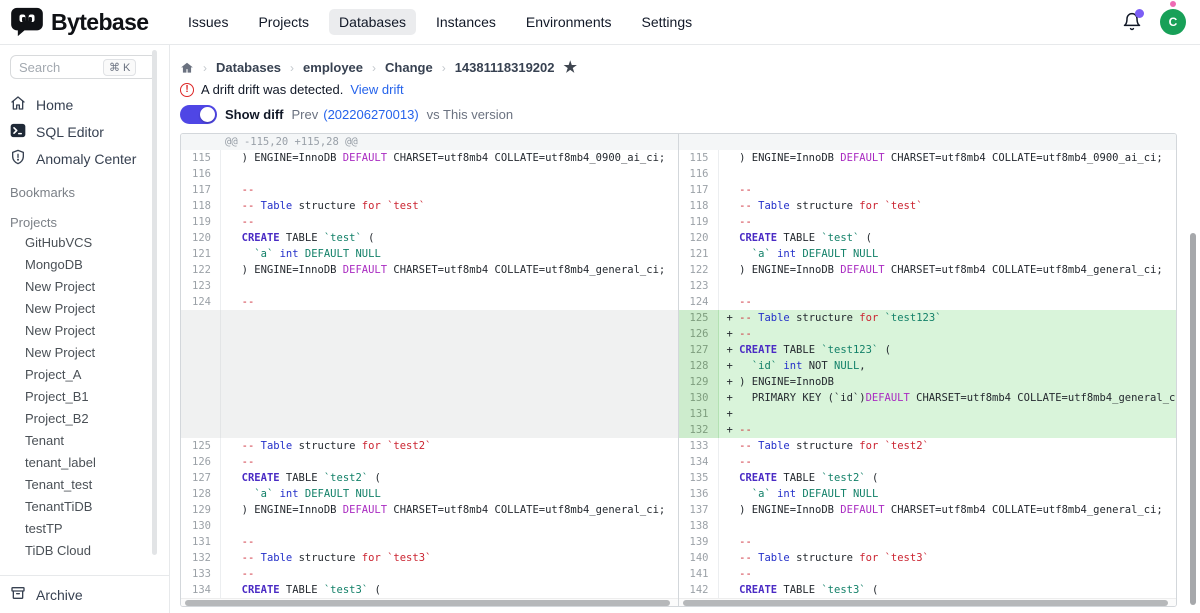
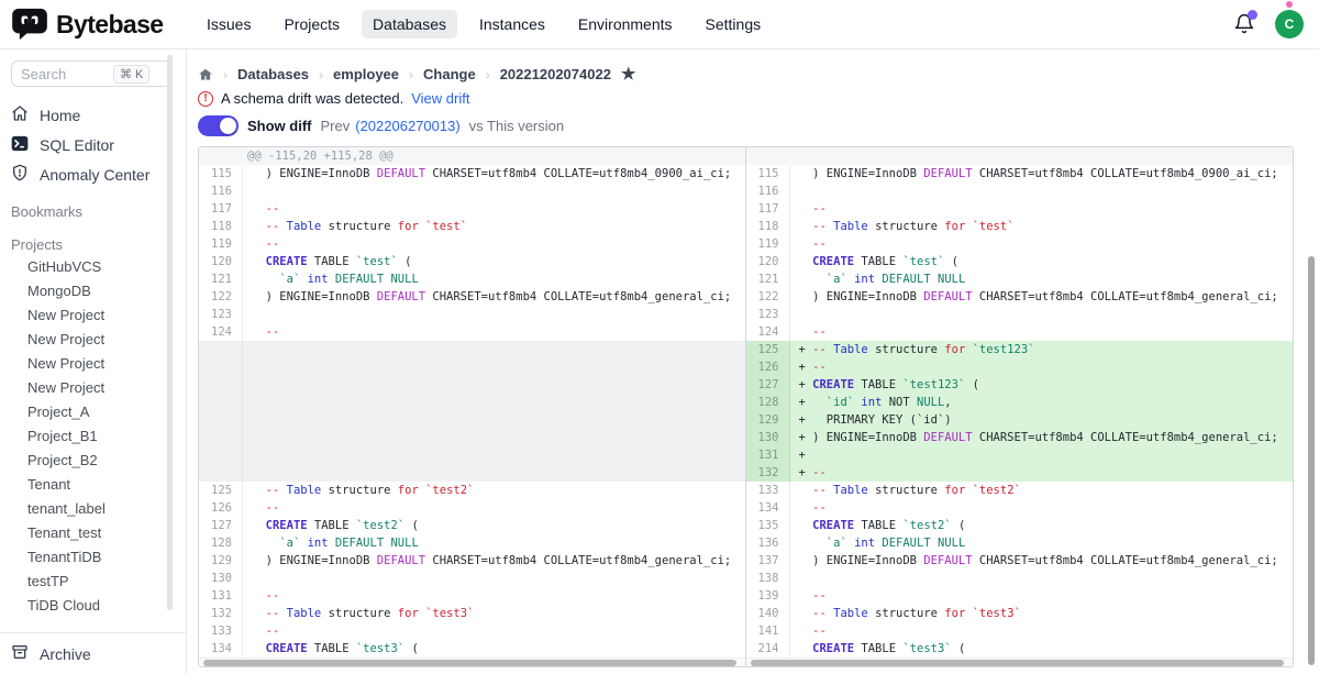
  Bytebase
  Issues
  Projects
  Databases
  Instances
  Environments
  Settings
  C
  Search
  ⌘ K
  Home
  SQL Editor
  Anomaly Center
  Bookmarks
  Projects
  GitHubVCS
  MongoDB
  New Project
  New Project
  New Project
  New Project
  Project_A
  Project_B1
  Project_B2
  Tenant
  tenant_label
  Tenant_test
  TenantTiDB
  testTP
  TiDB Cloud
  Archive
  ›
  Databases
  ›
  employee
  ›
  Change
  ›
- 14381118319202
+ 20221202074022
  ★
  !
- A drift drift was detected.
+ A schema drift was detected.
  View drift
  Show diff
  Prev
  (202206270013)
  vs This version
  @@ -115,20 +115,28 @@
  115
  ) ENGINE=InnoDB DEFAULT CHARSET=utf8mb4 COLLATE=utf8mb4_0900_ai_ci;
  116
  117
  --
  118
  -- Table structure for `test`
  119
  --
  120
  CREATE TABLE `test` (
  121
  `a` int DEFAULT NULL
  122
  ) ENGINE=InnoDB DEFAULT CHARSET=utf8mb4 COLLATE=utf8mb4_general_ci;
  123
  124
  --
  125
  -- Table structure for `test2`
  126
  --
  127
  CREATE TABLE `test2` (
  128
  `a` int DEFAULT NULL
  129
  ) ENGINE=InnoDB DEFAULT CHARSET=utf8mb4 COLLATE=utf8mb4_general_ci;
  130
  131
  --
  132
  -- Table structure for `test3`
  133
  --
  134
  CREATE TABLE `test3` (
  115
  ) ENGINE=InnoDB DEFAULT CHARSET=utf8mb4 COLLATE=utf8mb4_0900_ai_ci;
  116
  117
  --
  118
  -- Table structure for `test`
  119
  --
  120
  CREATE TABLE `test` (
  121
  `a` int DEFAULT NULL
  122
  ) ENGINE=InnoDB DEFAULT CHARSET=utf8mb4 COLLATE=utf8mb4_general_ci;
  123
  124
  --
  125
  + -- Table structure for `test123`
  126
  + --
  127
  + CREATE TABLE `test123` (
  128
  + `id` int NOT NULL,
  129
- + ) ENGINE=InnoDB
+ + PRIMARY KEY (`id`)
  130
- + PRIMARY KEY (`id`)DEFAULT CHARSET=utf8mb4 COLLATE=utf8mb4_general_c
+ + ) ENGINE=InnoDB DEFAULT CHARSET=utf8mb4 COLLATE=utf8mb4_general_ci;
  131
  +
  132
  + --
  133
  -- Table structure for `test2`
  134
  --
  135
  CREATE TABLE `test2` (
  136
  `a` int DEFAULT NULL
  137
  ) ENGINE=InnoDB DEFAULT CHARSET=utf8mb4 COLLATE=utf8mb4_general_ci;
  138
  139
  --
  140
  -- Table structure for `test3`
  141
  --
- 142
+ 214
  CREATE TABLE `test3` (
